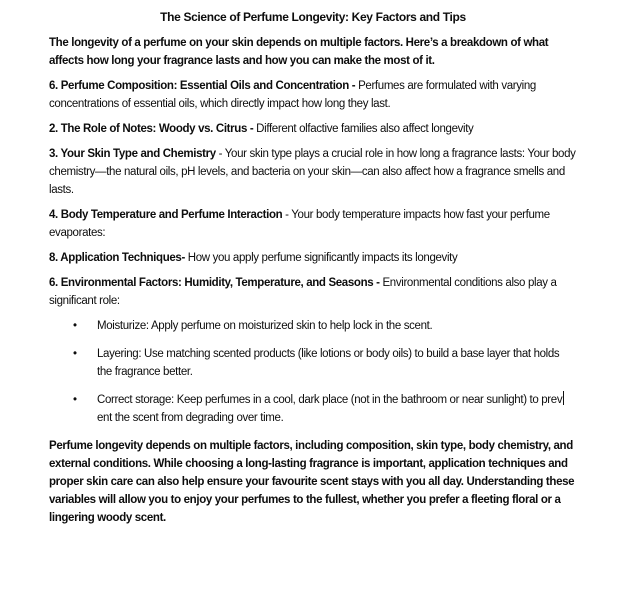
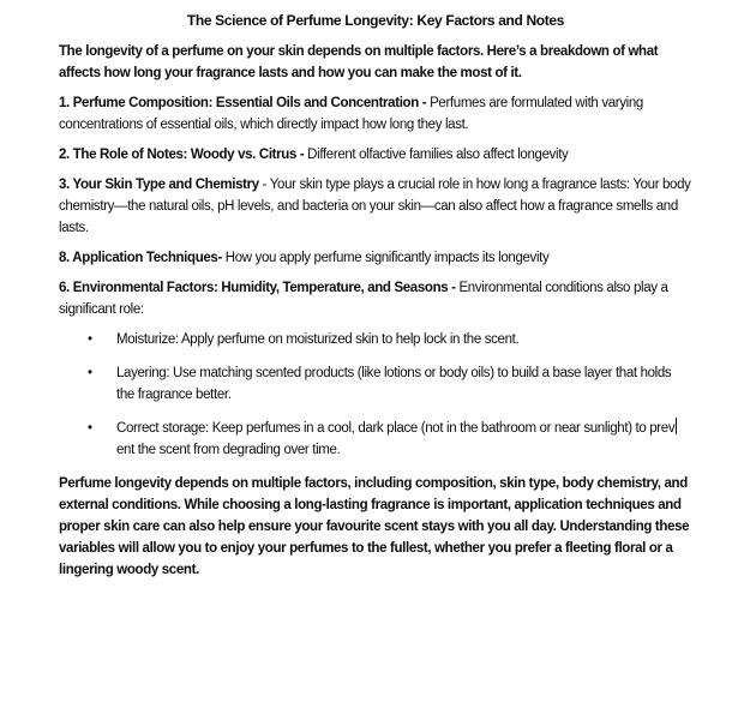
- The Science of Perfume Longevity: Key Factors and Tips
+ The Science of Perfume Longevity: Key Factors and Notes
  The longevity of a perfume on your skin depends on multiple factors. Here’s a breakdown of what affects how long your fragrance lasts and how you can make the most of it.
- 6. Perfume Composition: Essential Oils and Concentration - Perfumes are formulated with varying concentrations of essential oils, which directly impact how long they last.
+ 1. Perfume Composition: Essential Oils and Concentration - Perfumes are formulated with varying concentrations of essential oils, which directly impact how long they last.
  2. The Role of Notes: Woody vs. Citrus - Different olfactive families also affect longevity
  3. Your Skin Type and Chemistry - Your skin type plays a crucial role in how long a fragrance lasts: Your body chemistry—the natural oils, pH levels, and bacteria on your skin—can also affect how a fragrance smells and lasts.
- 4. Body Temperature and Perfume Interaction - Your body temperature impacts how fast your perfume evaporates:
  8. Application Techniques- How you apply perfume significantly impacts its longevity
  6. Environmental Factors: Humidity, Temperature, and Seasons - Environmental conditions also play a significant role:
  Moisturize: Apply perfume on moisturized skin to help lock in the scent.
  Layering: Use matching scented products (like lotions or body oils) to build a base layer that holds the fragrance better.
  Correct storage: Keep perfumes in a cool, dark place (not in the bathroom or near sunlight) to prevent the scent from degrading over time.
  Perfume longevity depends on multiple factors, including composition, skin type, body chemistry, and external conditions. While choosing a long-lasting fragrance is important, application techniques and proper skin care can also help ensure your favourite scent stays with you all day. Understanding these variables will allow you to enjoy your perfumes to the fullest, whether you prefer a fleeting floral or a lingering woody scent.
